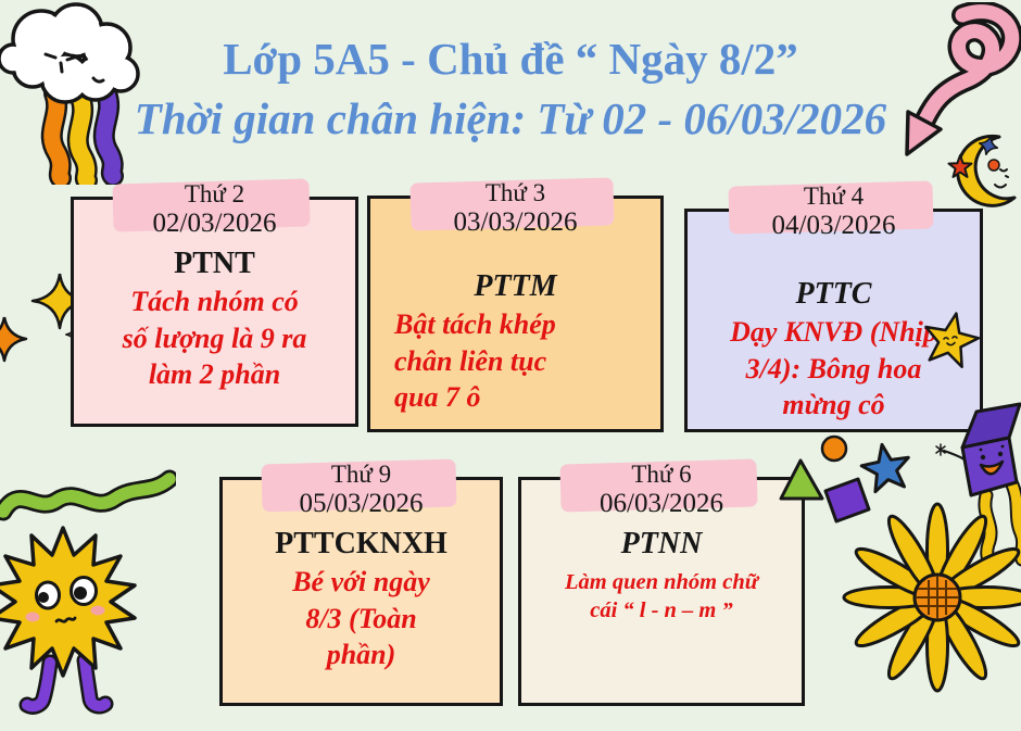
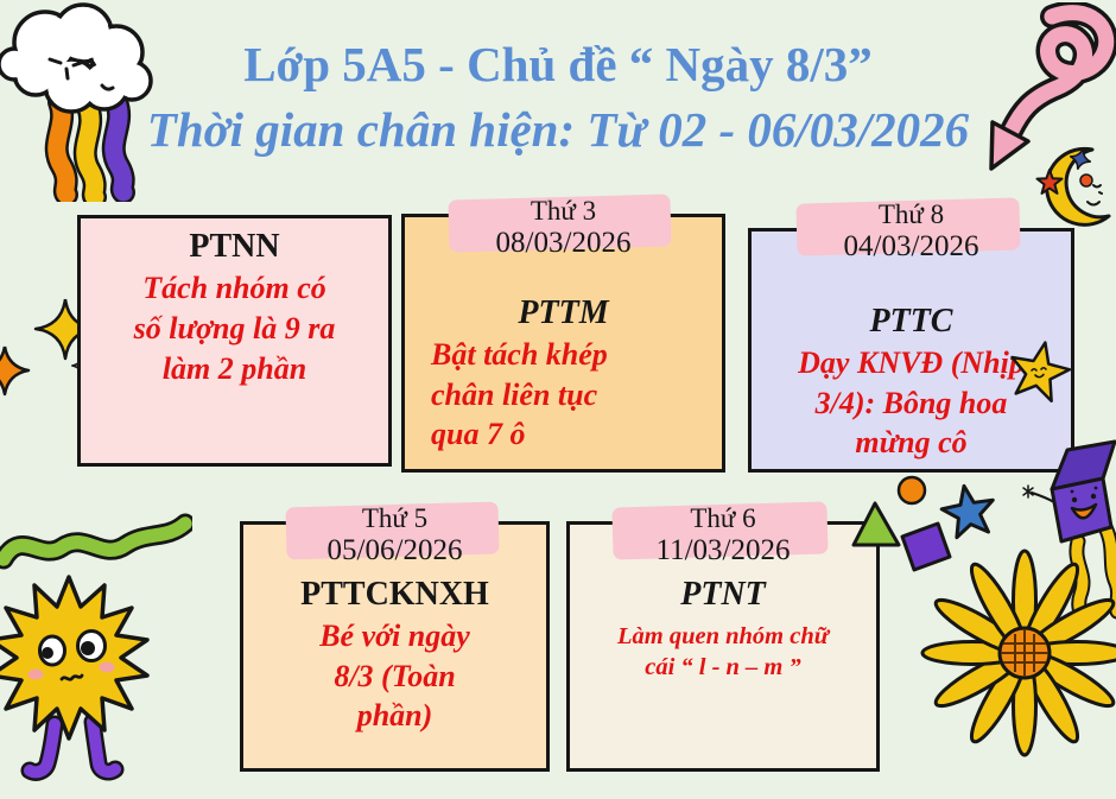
- Lớp 5A5 - Chủ đề “ Ngày 8/2”
+ Lớp 5A5 - Chủ đề “ Ngày 8/3”
  Thời gian chân hiện: Từ 02 - 06/03/2026
- Thứ 2
- 02/03/2026
- PTNT
+ PTNN
  Tách nhóm có
  số lượng là 9 ra
  làm 2 phần
  Thứ 3
- 03/03/2026
+ 08/03/2026
  PTTM
  Bật tách khép
  chân liên tục
  qua 7 ô
- Thứ 4
+ Thứ 8
  04/03/2026
  PTTC
  Dạy KNVĐ (Nhị
  3/4): Bông hoa
  mừng cô
- Thứ 9
+ Thứ 5
- 05/03/2026
+ 05/06/2026
  PTTCKNXH
  Bé với ngày
  8/3 (Toàn
  phần)
  Thứ 6
- 06/03/2026
+ 11/03/2026
- PTNN
+ PTNT
  Làm quen nhóm chữ
  cái “ l - n – m ”
